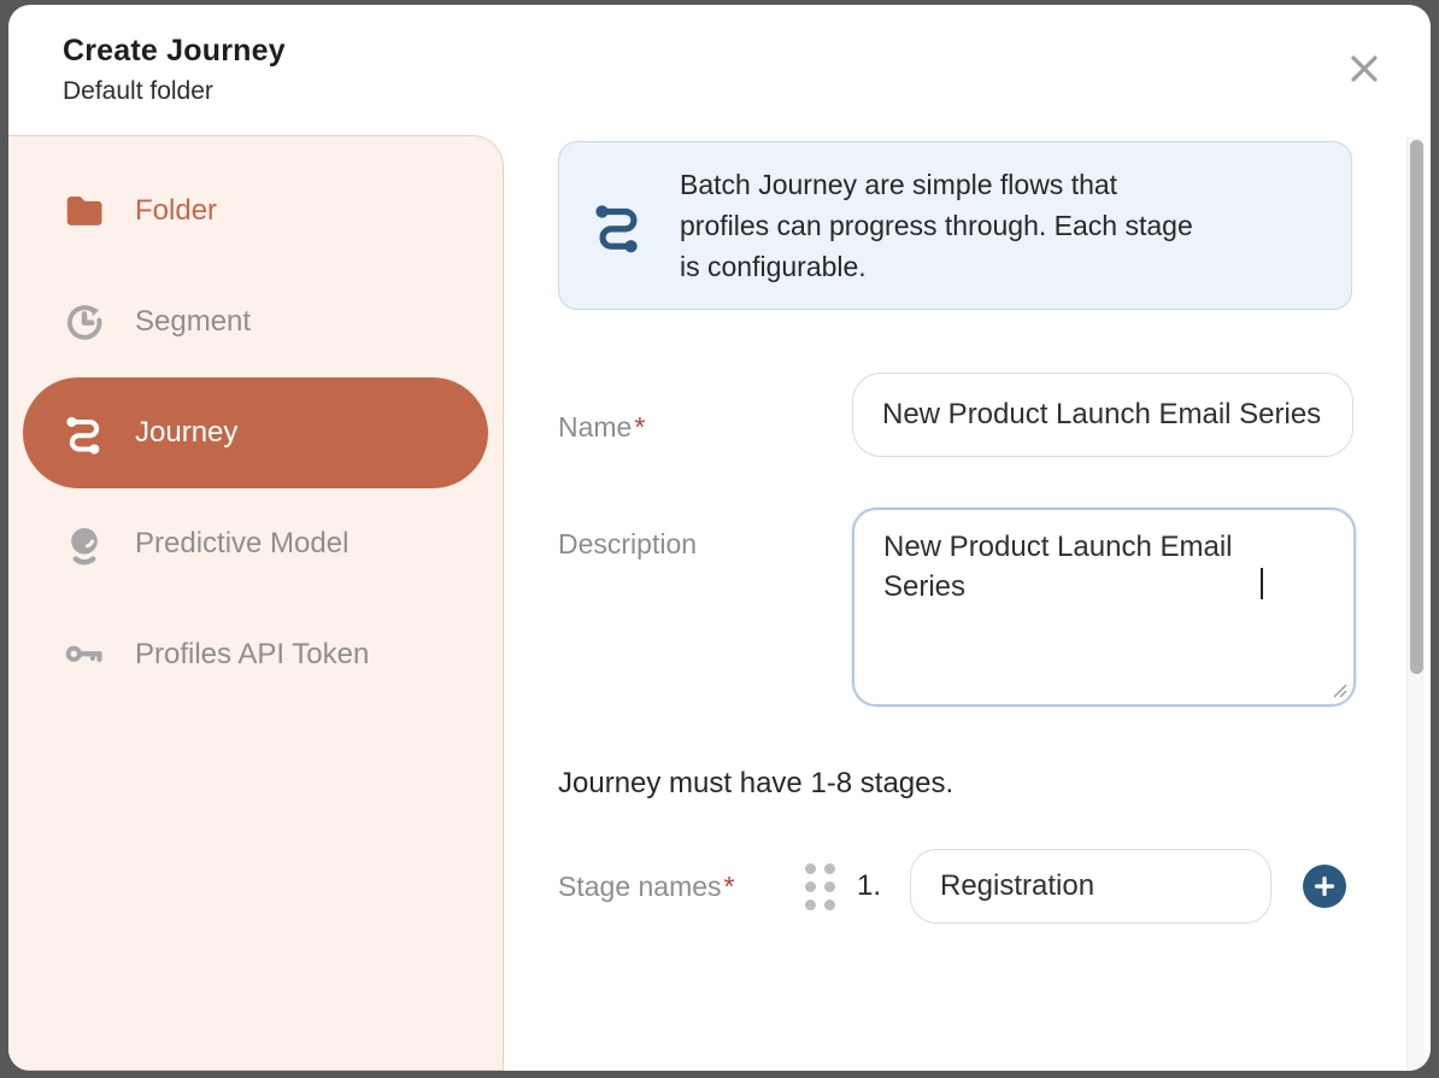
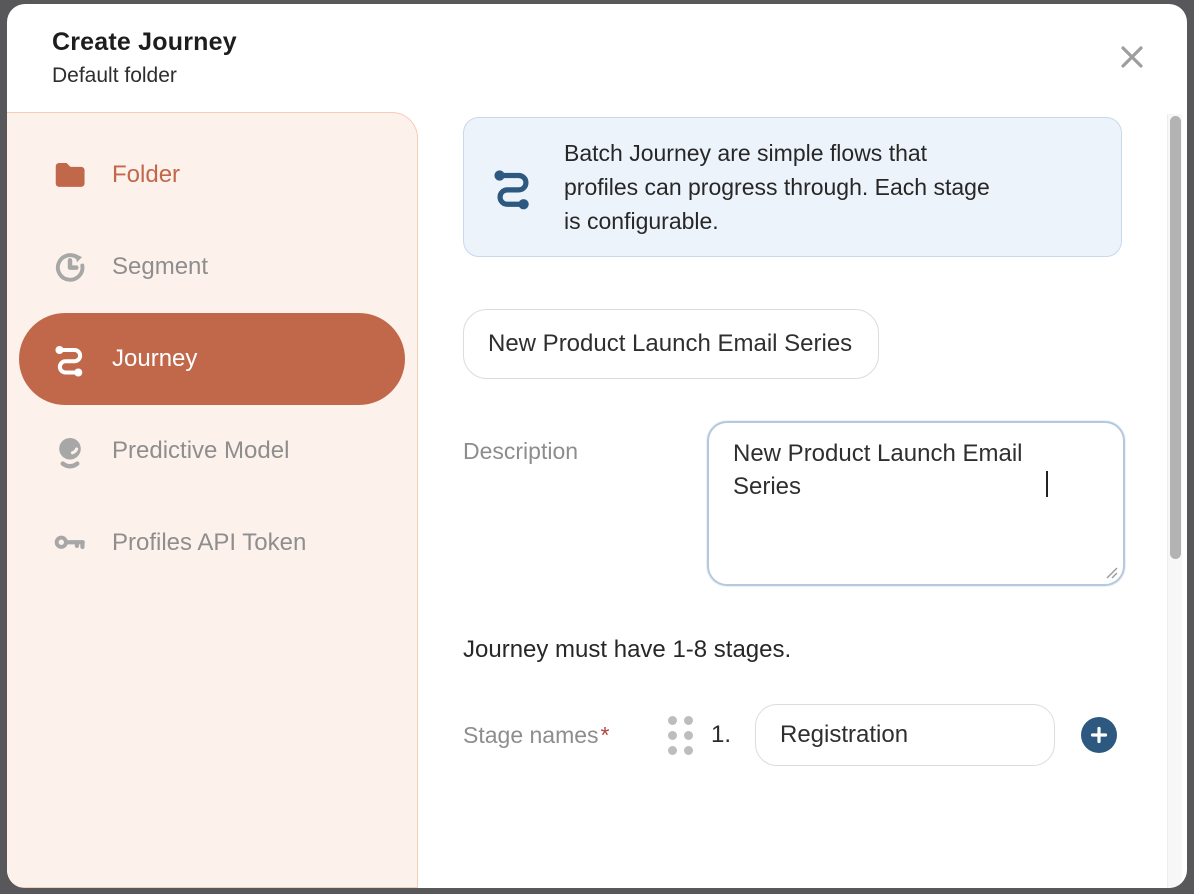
  Create Journey
  Default folder
  Folder
  Segment
  Journey
  Predictive Model
  Profiles API Token
  Batch Journey are simple flows that profiles can progress through. Each stage is configurable.
- Name*
  New Product Launch Email Series
  Description
  New Product Launch Email Series
  Journey must have 1-8 stages.
  Stage names*
  1.
  Registration
